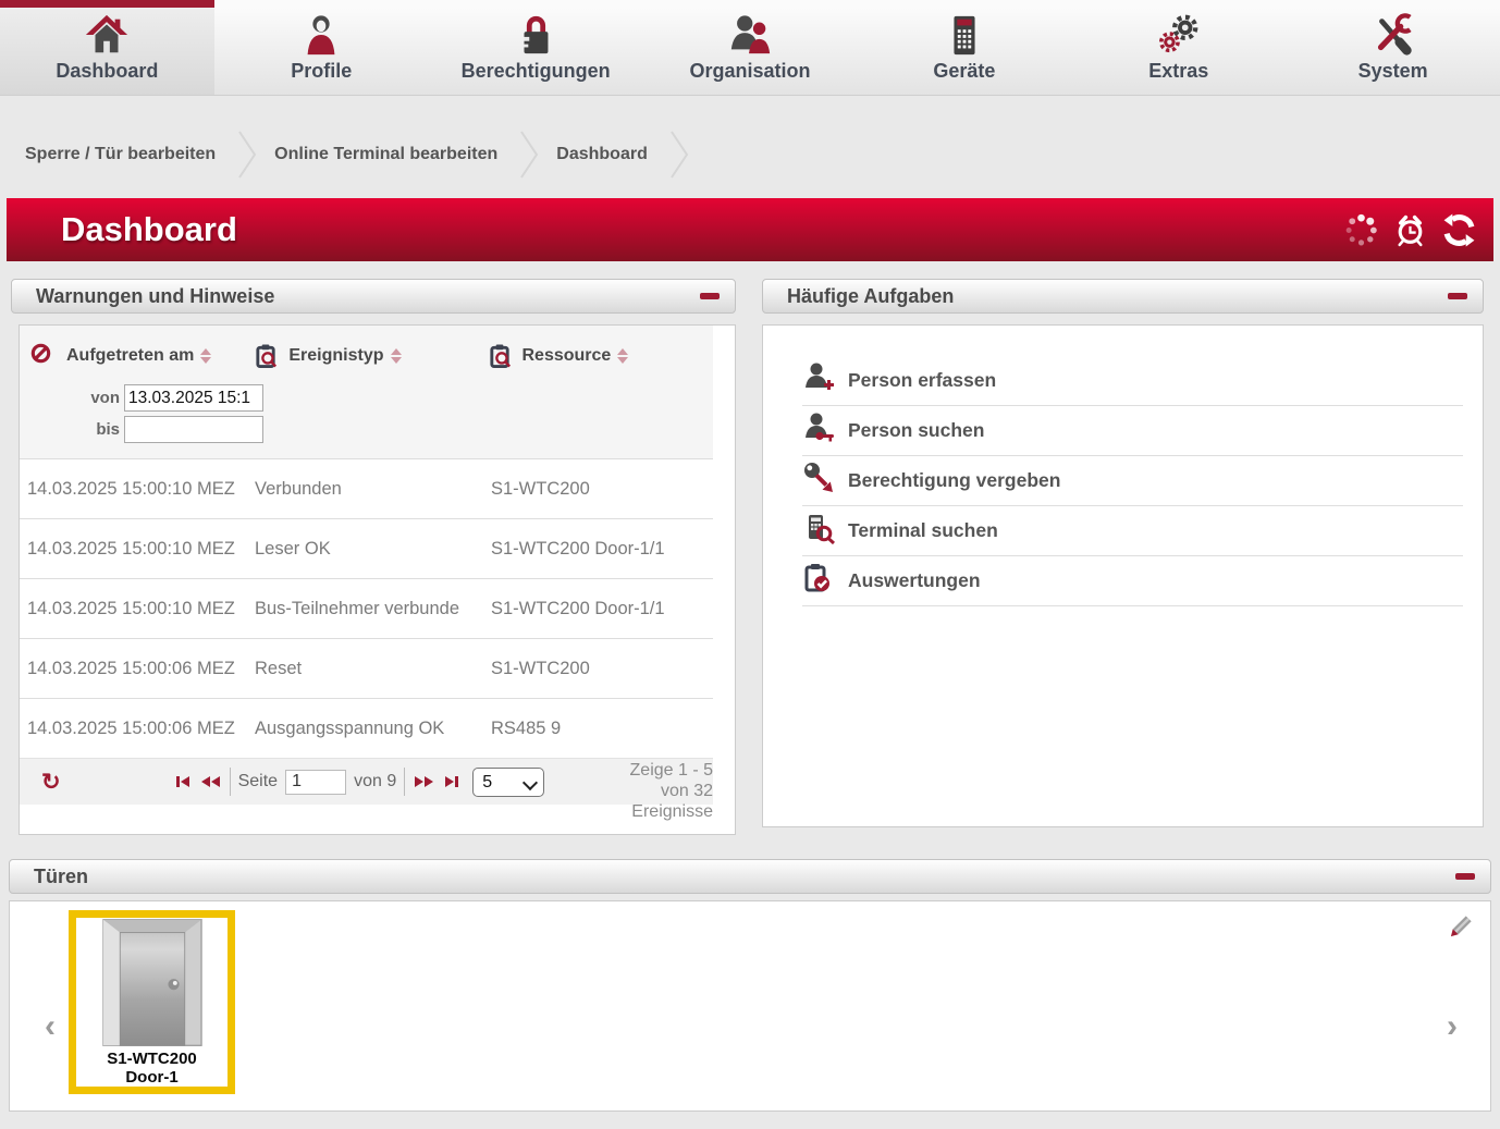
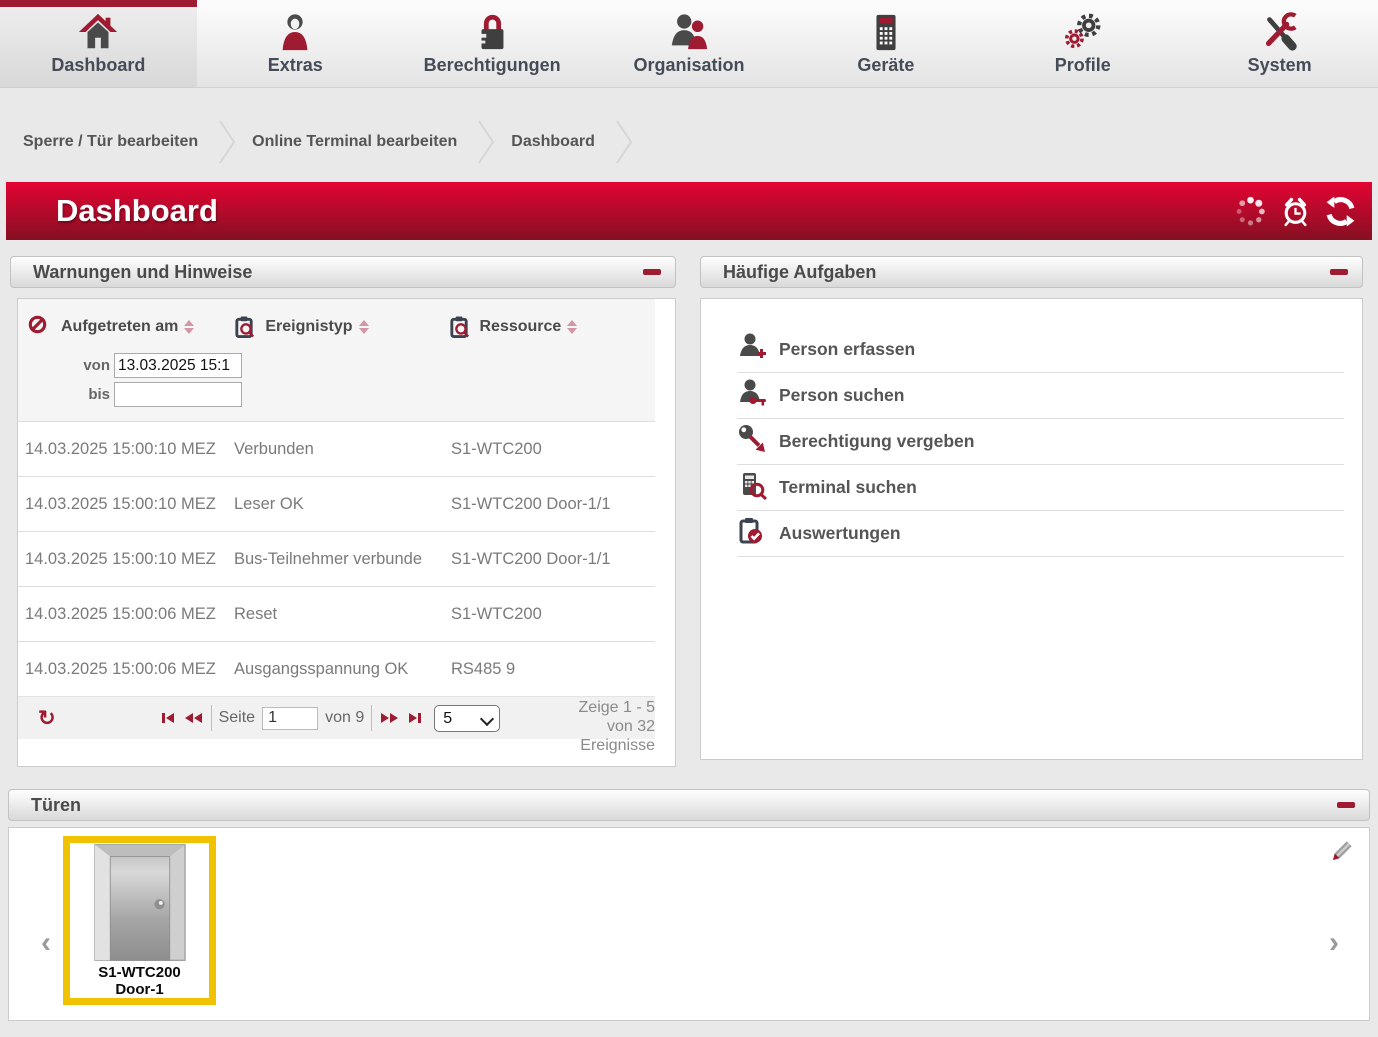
  Dashboard
- Profile
+ Extras
  Berechtigungen
  Organisation
  Geräte
- Extras
+ Profile
  System
  Sperre / Tür bearbeiten
  Online Terminal bearbeiten
  Dashboard
  Dashboard
  Warnungen und Hinweise
  Aufgetreten am
  Ereignistyp
  Ressource
  von
  13.03.2025 15:1
  bis
  14.03.2025 15:00:10 MEZ
  Verbunden
  S1-WTC200
  14.03.2025 15:00:10 MEZ
  Leser OK
  S1-WTC200 Door-1/1
  14.03.2025 15:00:10 MEZ
  Bus-Teilnehmer verbunde
  S1-WTC200 Door-1/1
  14.03.2025 15:00:06 MEZ
  Reset
  S1-WTC200
  14.03.2025 15:00:06 MEZ
  Ausgangsspannung OK
  RS485 9
  ↻
  Seite
  1
  von 9
  5
  Zeige 1 - 5
  von 32
  Ereignisse
  Häufige Aufgaben
  Person erfassen
  Person suchen
  Berechtigung vergeben
  Terminal suchen
  Auswertungen
  Türen
  ‹
  ›
  S1-WTC200
  Door-1
